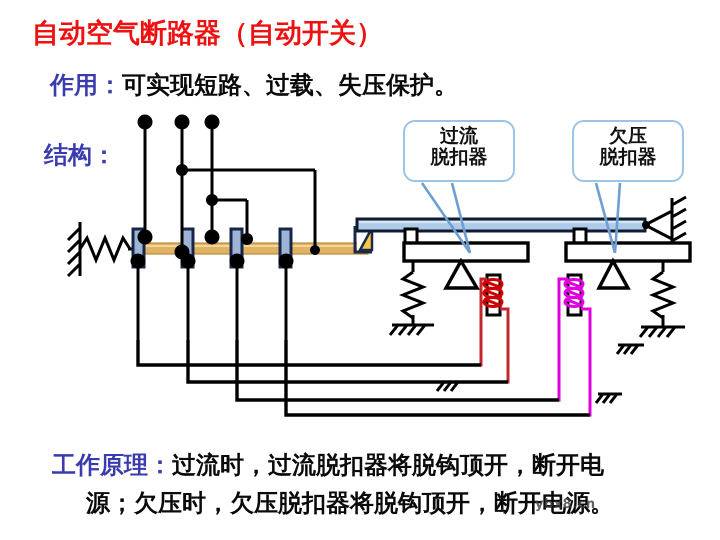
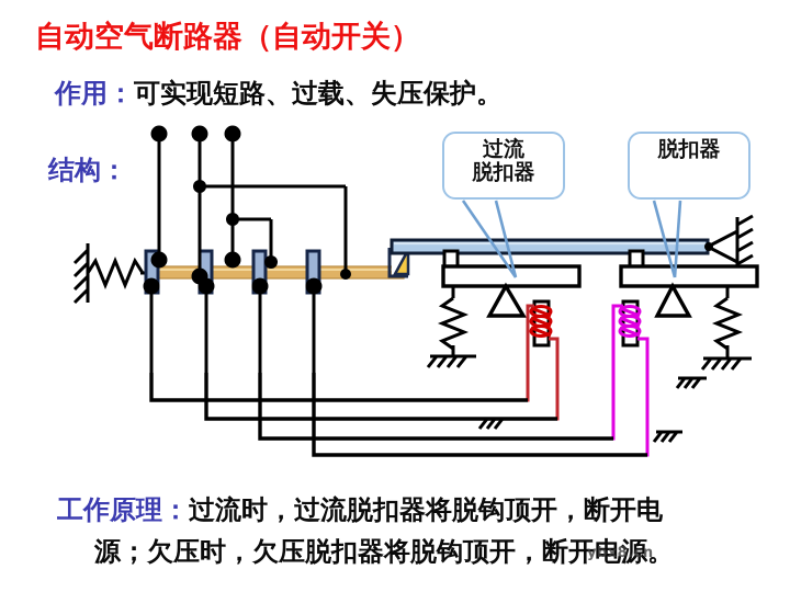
  自动空气断路器（自动开关）
  作用：可实现短路、过载、失压保护。
  结构：
  过流
  脱扣器
- 欠压
  脱扣器
  工作原理：过流时，过流脱扣器将脱钩顶开，断开电
  源；欠压时，欠压脱扣器将脱钩顶开，断开电源。
  ybx8.cn
